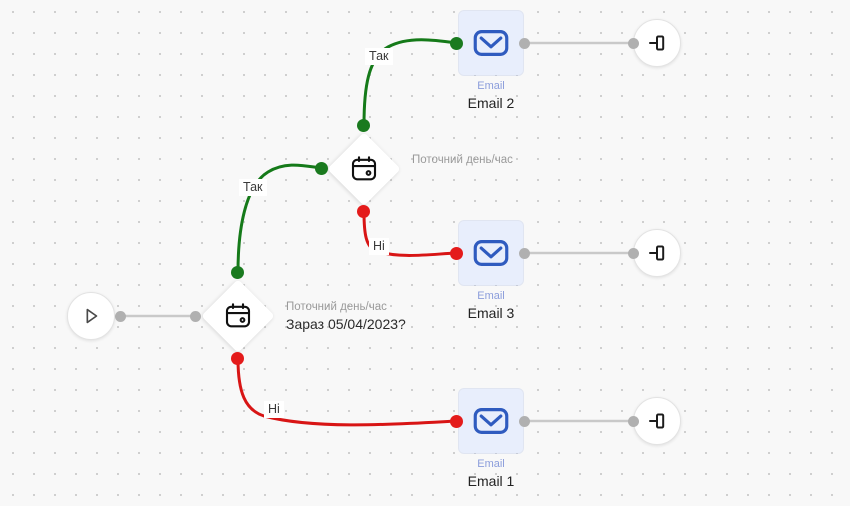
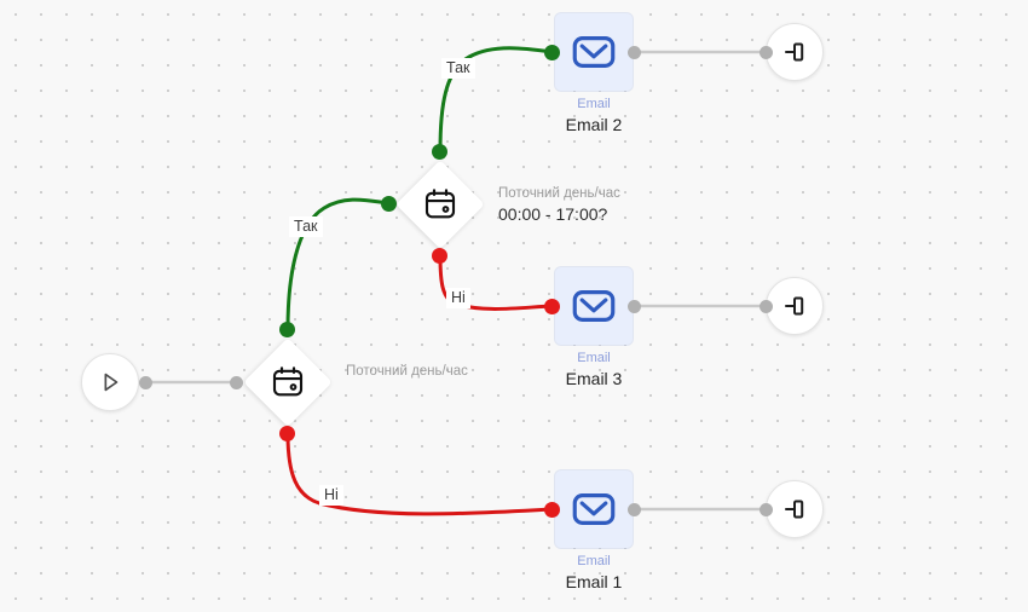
  Поточний день/час
- Зараз 05/04/2023?
  Так
  Ні
  Поточний день/час
+ 00:00 - 17:00?
  Так
  Ні
  Email
  Email 2
  Email
  Email 3
  Email
  Email 1
